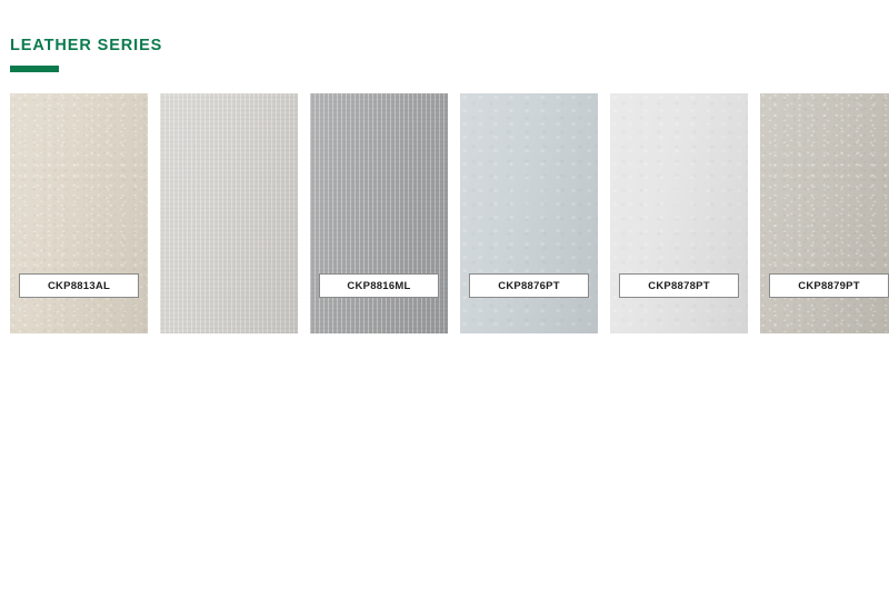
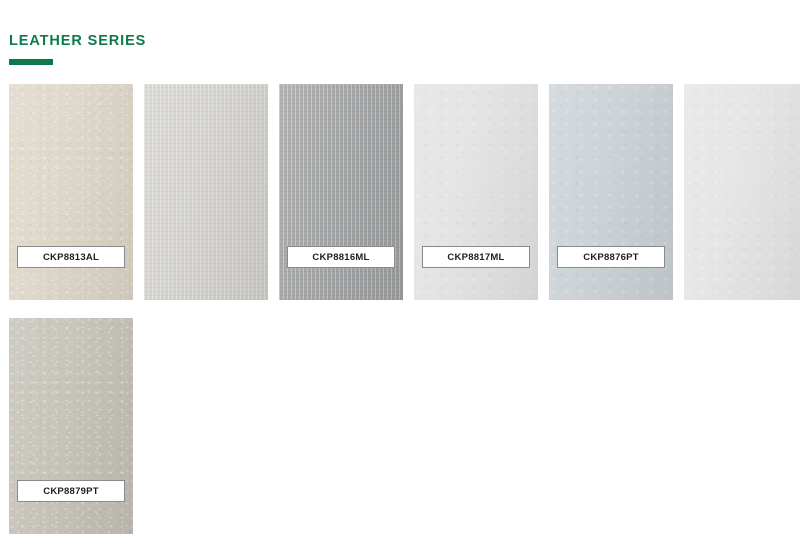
  LEATHER SERIES
  CKP8813AL
  CKP8816ML
+ CKP8817ML
  CKP8876PT
- CKP8878PT
  CKP8879PT
